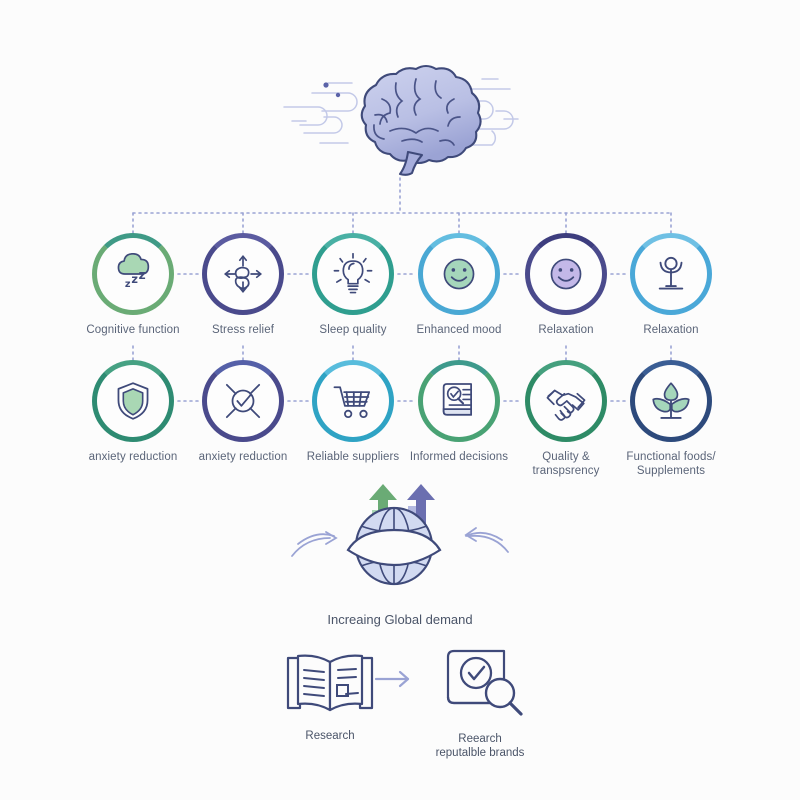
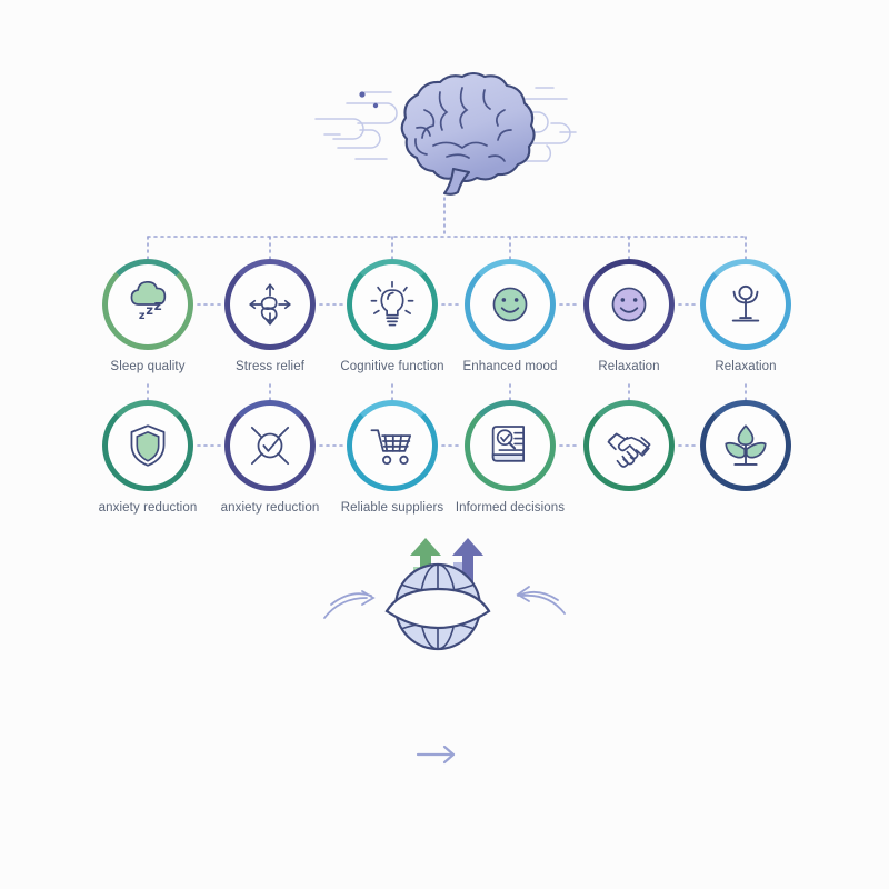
  z
  z
  z
- Cognitive function
+ Sleep quality
  Stress relief
- Sleep quality
+ Cognitive function
  Enhanced mood
  Relaxation
  Relaxation
  anxiety reduction
  anxiety reduction
  Reliable suppliers
  Informed decisions
- Quality &
- transpsrency
- Functional foods/
- Supplements
- Increaing Global demand
- Research
- Reearch
- reputalble brands
